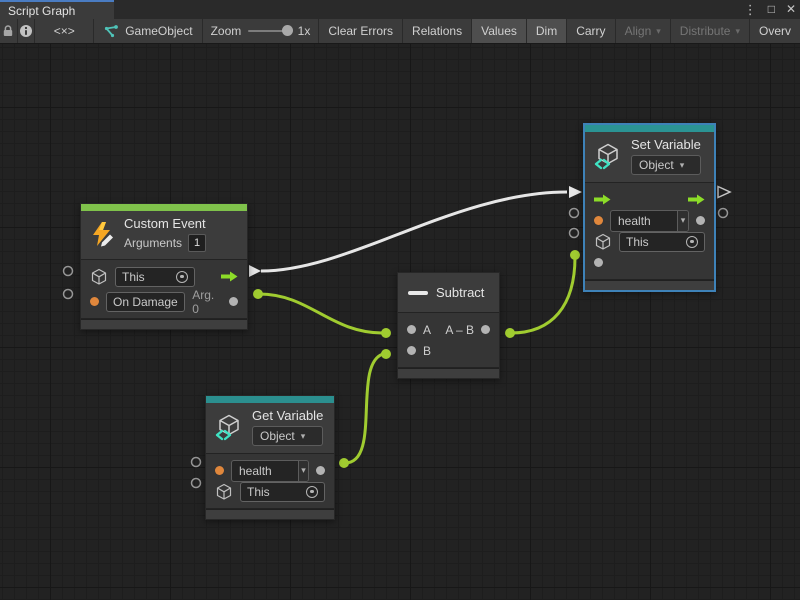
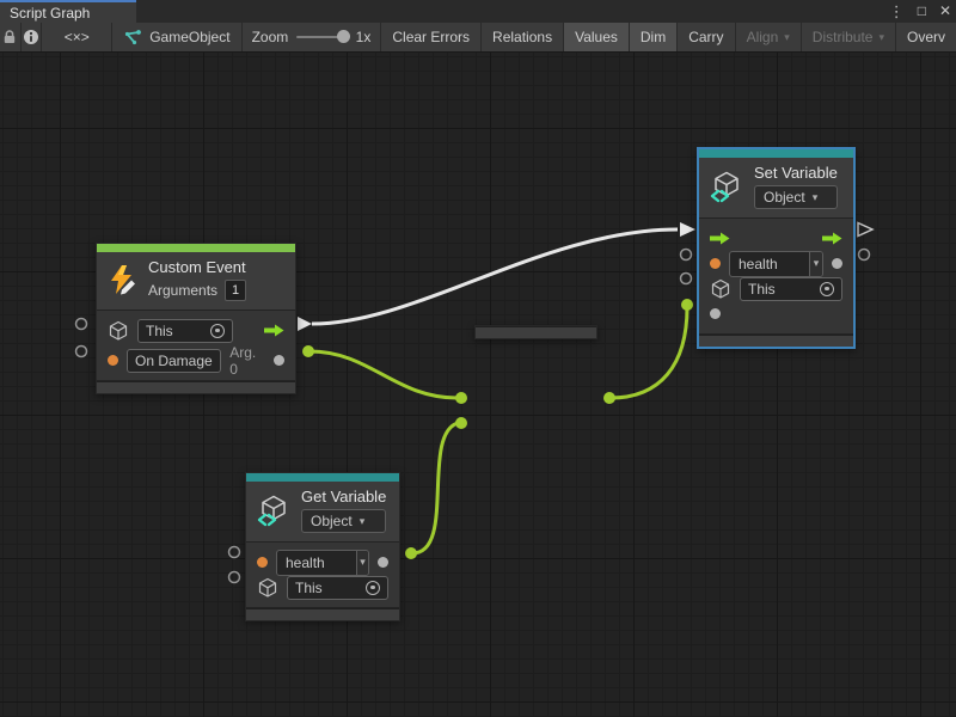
  Script Graph
  ⋮
  □
  ✕
  <×>
  GameObject
  Zoom
  1x
  Clear Errors
  Relations
  Values
  Dim
  Carry
  Align
  ▾
  Distribute
  ▾
  Overv
  Custom Event
  Arguments
  1
  This
  On Damage
  Arg. 0
- Subtract
- A
- A – B
- B
  Get Variable
  Object
  ▾
  health
  ▾
  This
  Set Variable
  Object
  ▾
  health
  ▾
  This
